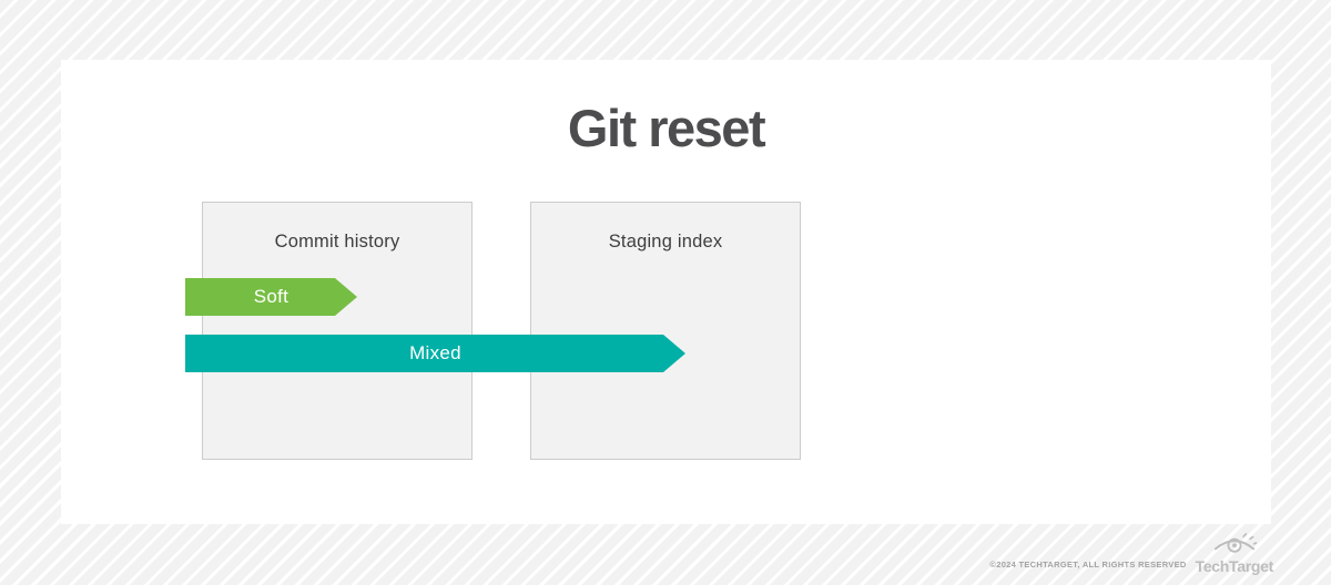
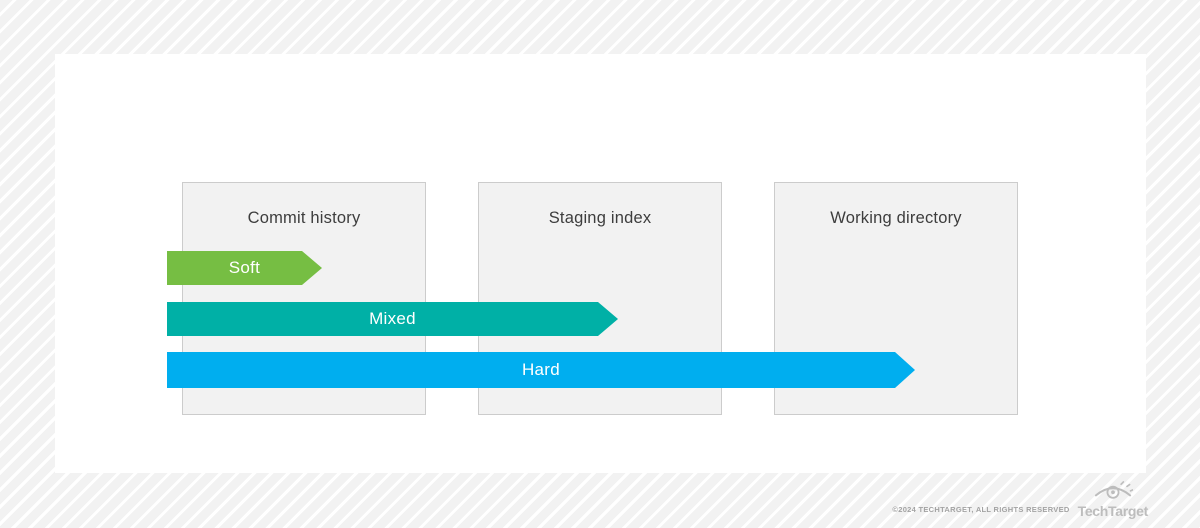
- Git reset
  Commit history
  Staging index
+ Working directory
  Soft
  Mixed
+ Hard
  ©2024 TECHTARGET, ALL RIGHTS RESERVED
  TechTarget
